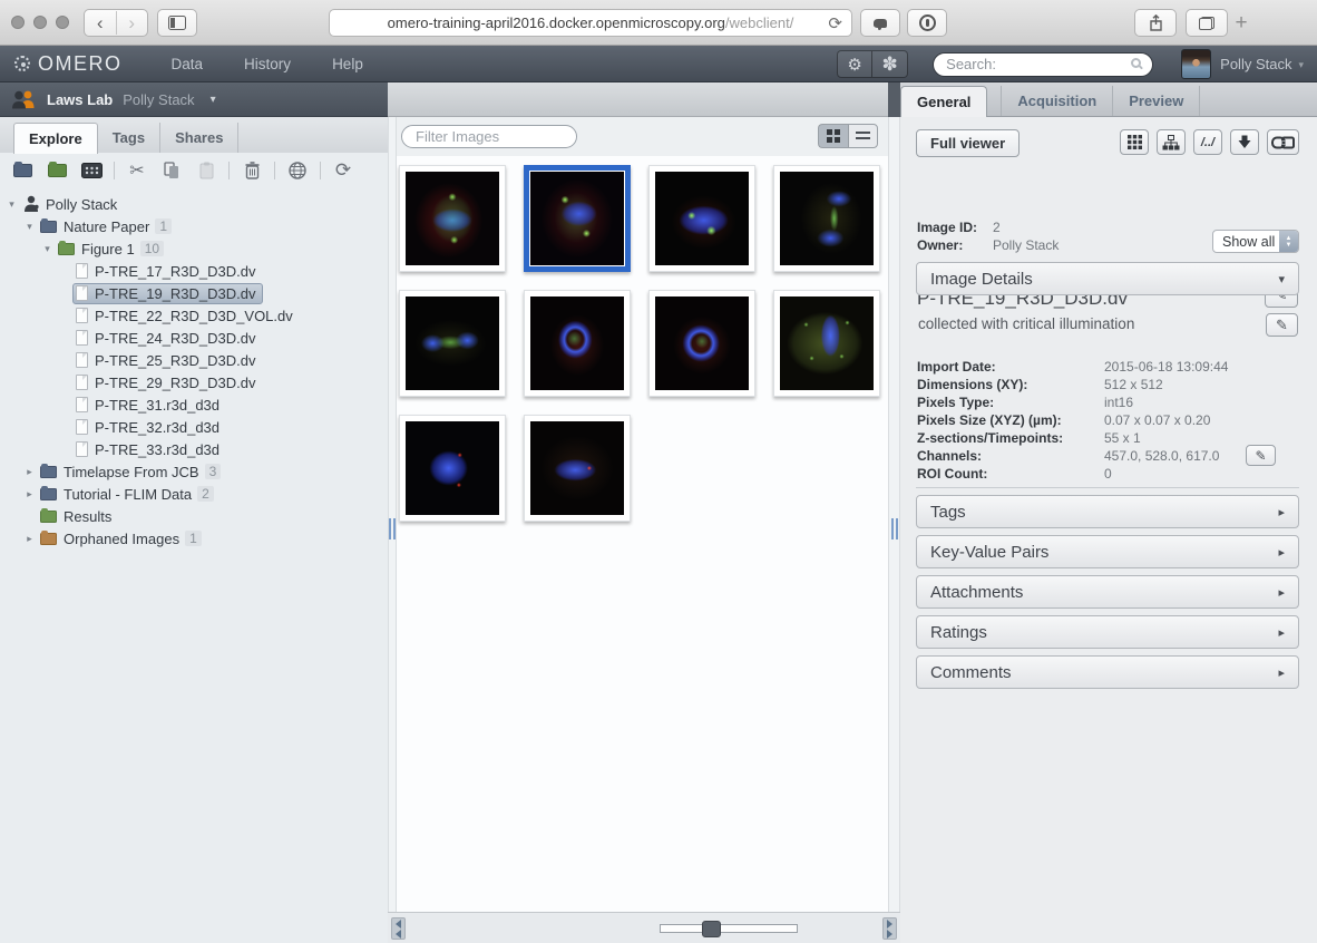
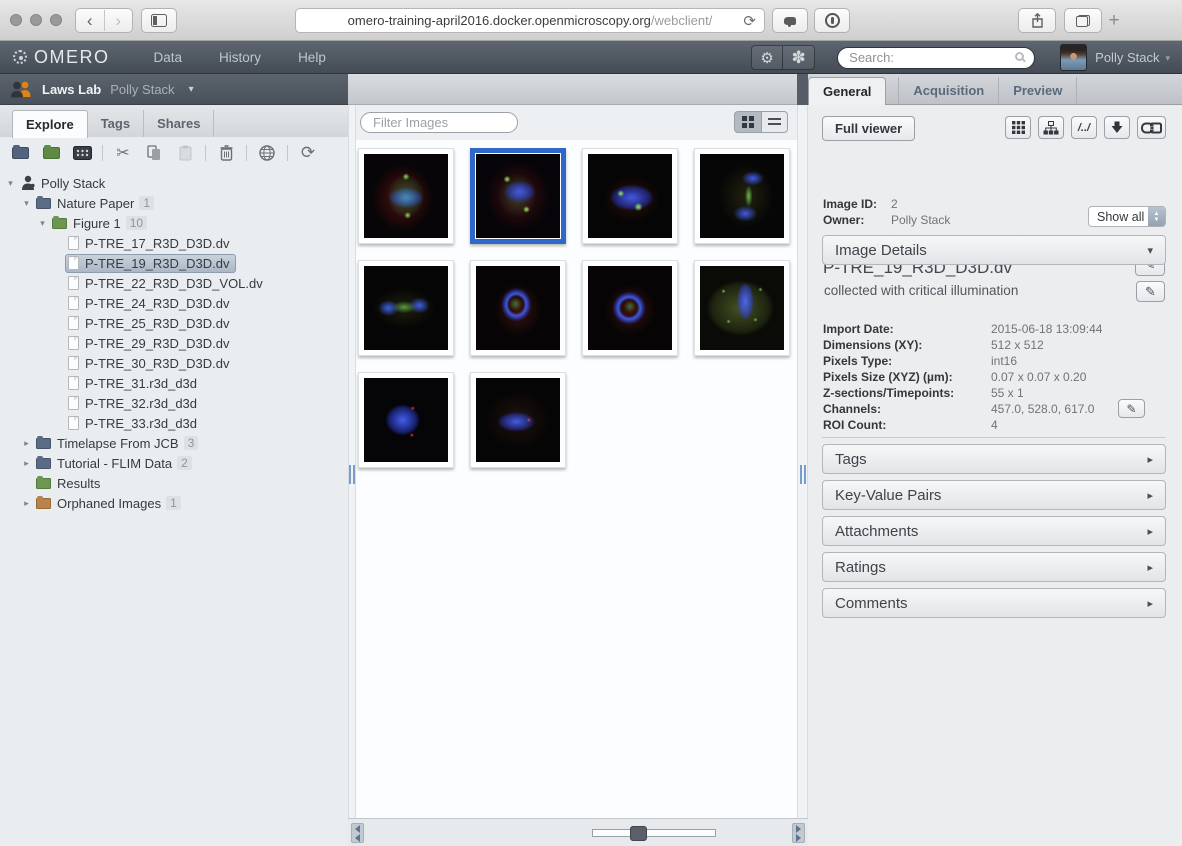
  ‹
  ›
  omero-training-april2016.docker.openmicroscopy.org
  /webclient/
  ⟳
  +
  OMERO
  Data
  History
  Help
  ⚙
  ✽
  Search:
  Polly Stack
  ▾
  Laws Lab
  Polly Stack
  ▾
  General
  Acquisition
  Preview
  Explore
  Tags
  Shares
  ✂
  ⟳
  ▾
  Polly Stack
  ▾
  Nature Paper
  1
  ▾
  Figure 1
  10
  P-TRE_17_R3D_D3D.dv
  P-TRE_19_R3D_D3D.dv
  P-TRE_22_R3D_D3D_VOL.dv
  P-TRE_24_R3D_D3D.dv
  P-TRE_25_R3D_D3D.dv
  P-TRE_29_R3D_D3D.dv
+ P-TRE_30_R3D_D3D.dv
  P-TRE_31.r3d_d3d
  P-TRE_32.r3d_d3d
  P-TRE_33.r3d_d3d
  ▸
  Timelapse From JCB
  3
  ▸
  Tutorial - FLIM Data
  2
  Results
  ▸
  Orphaned Images
  1
  Filter Images
  Full viewer
  /../
  P-TRE_19_R3D_D3D.dv
  Image ID: 2
  Owner: Polly Stack
  Show all
  Image Details
  ▾
  collected with critical illumination
  ✎
  Import Date:
  2015-06-18 13:09:44
  Dimensions (XY):
  512 x 512
  Pixels Type:
  int16
  Pixels Size (XYZ) (µm):
  0.07 x 0.07 x 0.20
  Z-sections/Timepoints:
  55 x 1
  Channels:
  457.0, 528.0, 617.0
  ✎
  ROI Count:
- 0
+ 4
  Tags
  ▸
  Key-Value Pairs
  ▸
  Attachments
  ▸
  Ratings
  ▸
  Comments
  ▸
